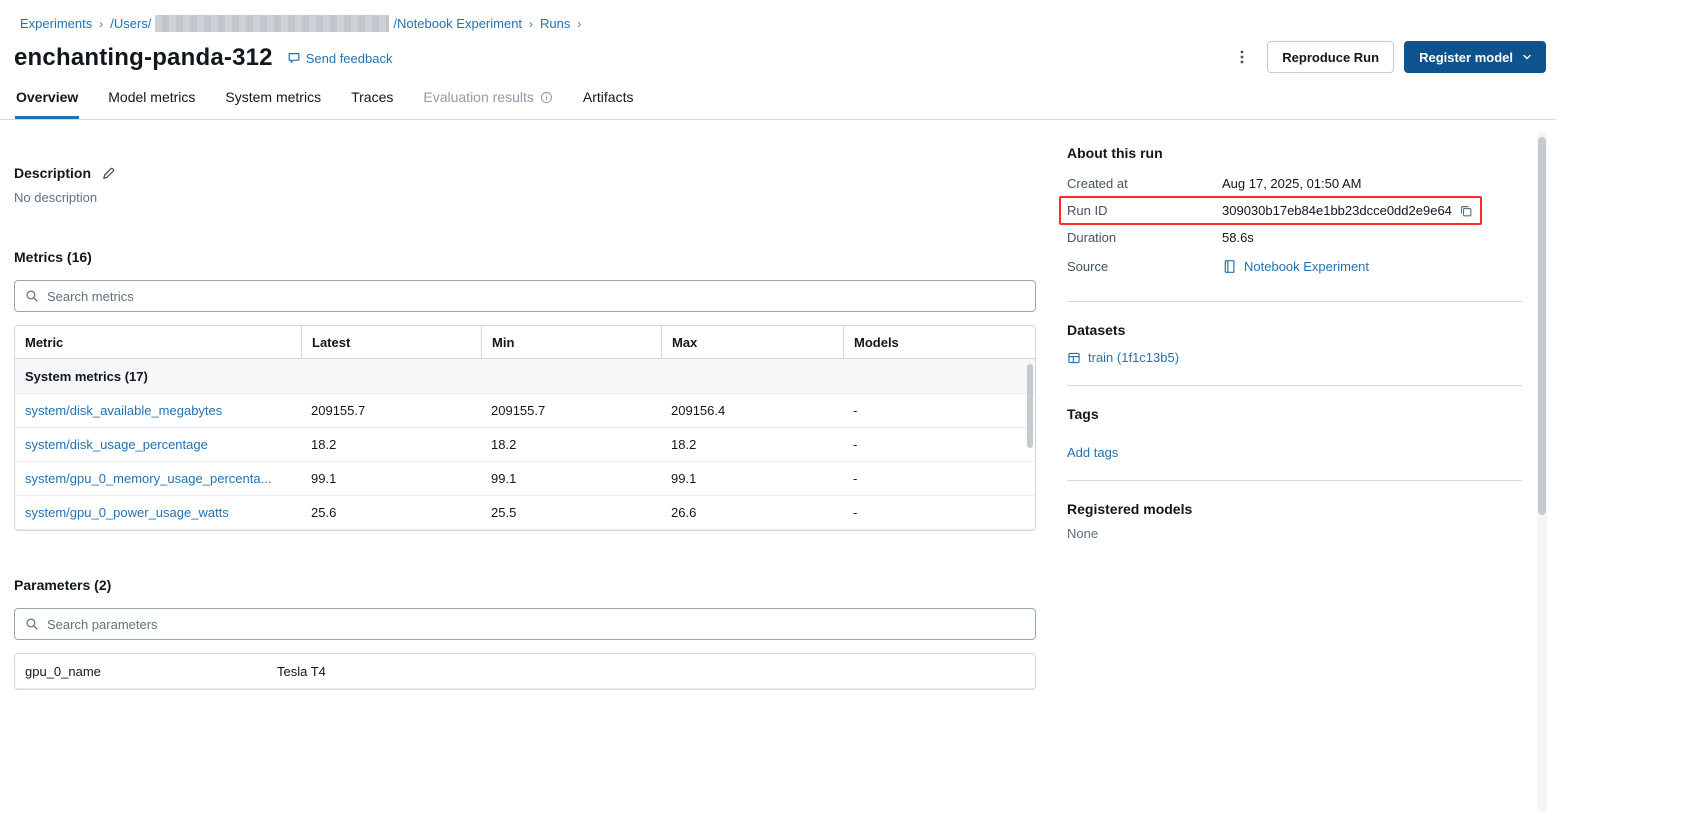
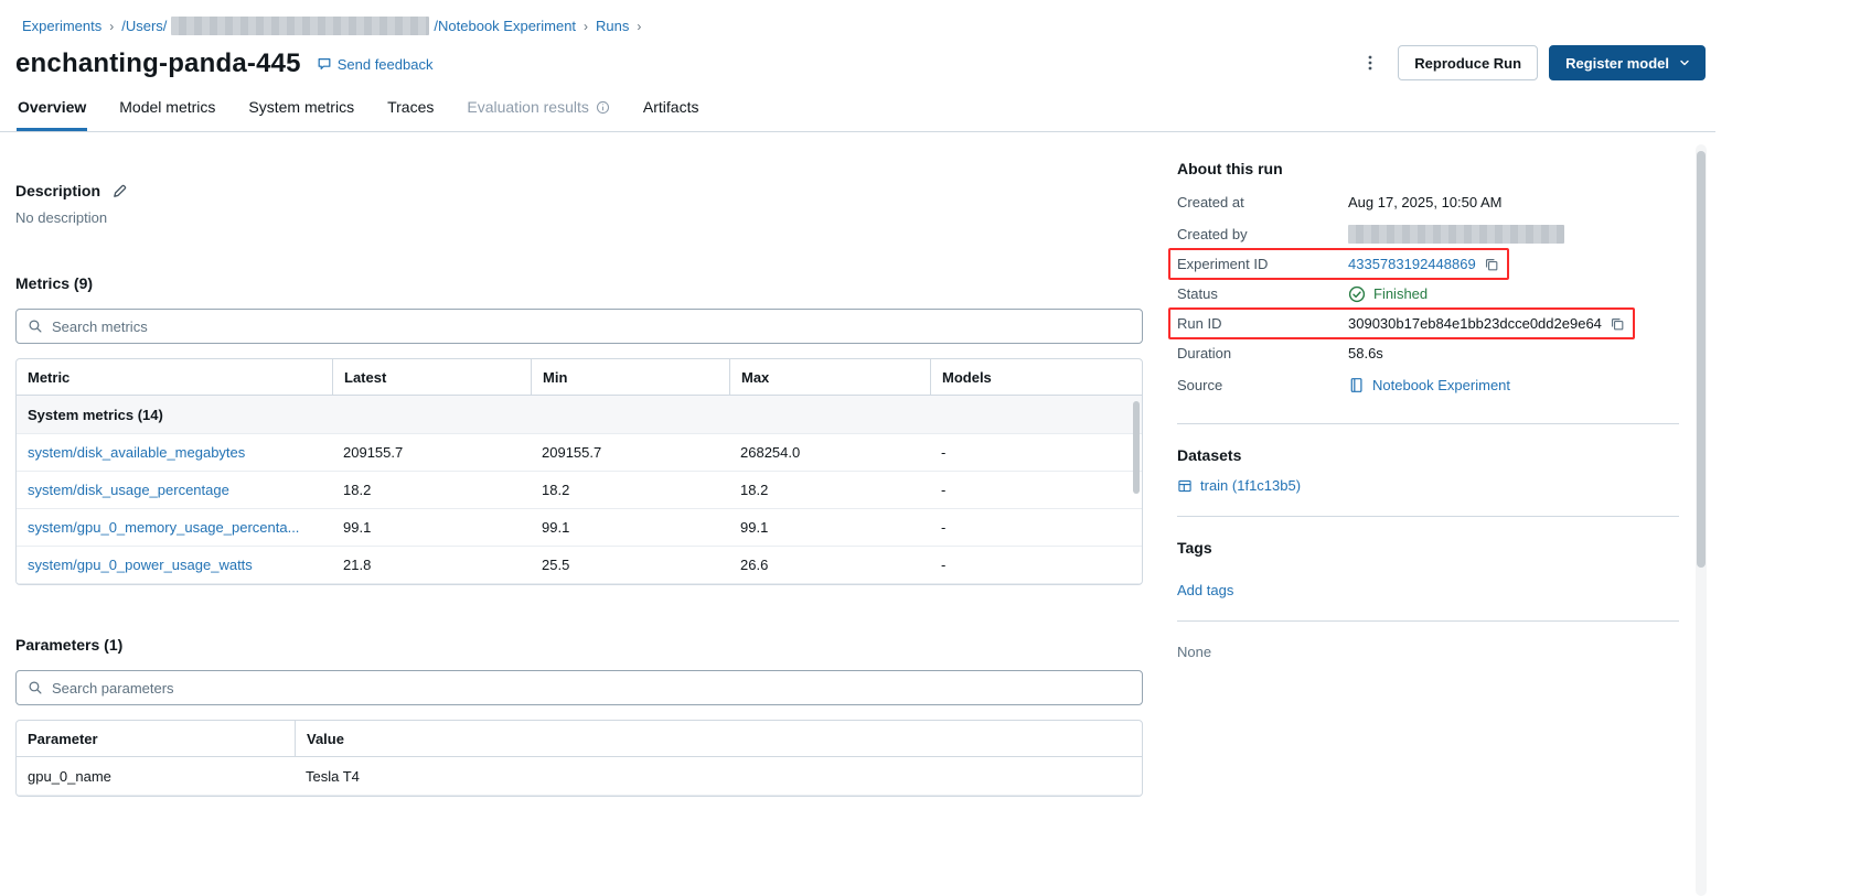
  Experiments
  ›
  /Users/
  /Notebook Experiment
  ›
  Runs
  ›
- enchanting-panda-312
+ enchanting-panda-445
  Send feedback
  Reproduce Run
  Register model
  Overview
  Model metrics
  System metrics
  Traces
  Evaluation results
  Artifacts
  Description
  No description
- Metrics (16)
+ Metrics (9)
  Search metrics
  Metric
  Latest
  Min
  Max
  Models
- System metrics (17)
+ System metrics (14)
  system/disk_available_megabytes
  209155.7
  209155.7
- 209156.4
+ 268254.0
  -
  system/disk_usage_percentage
  18.2
  18.2
  18.2
  -
  system/gpu_0_memory_usage_percenta...
  99.1
  99.1
  99.1
  -
  system/gpu_0_power_usage_watts
- 25.6
+ 21.8
  25.5
  26.6
  -
- Parameters (2)
+ Parameters (1)
  Search parameters
+ Parameter
+ Value
  gpu_0_name
  Tesla T4
  About this run
  Created at
- Aug 17, 2025, 01:50 AM
+ Aug 17, 2025, 10:50 AM
+ Created by
+ Experiment ID
+ 4335783192448869
+ Status
+ Finished
  Run ID
  309030b17eb84e1bb23dcce0dd2e9e64
  Duration
  58.6s
  Source
  Notebook Experiment
  Datasets
  train (1f1c13b5)
  Tags
  Add tags
- Registered models
  None
